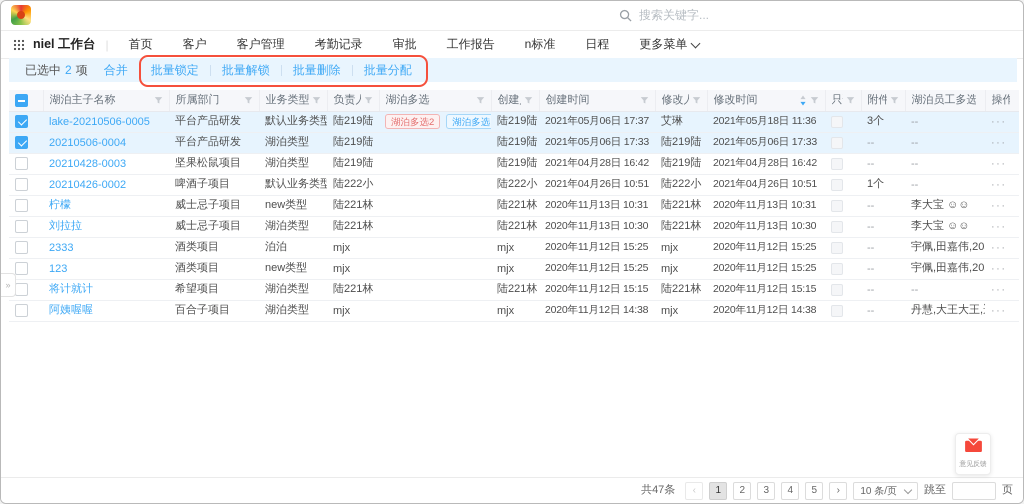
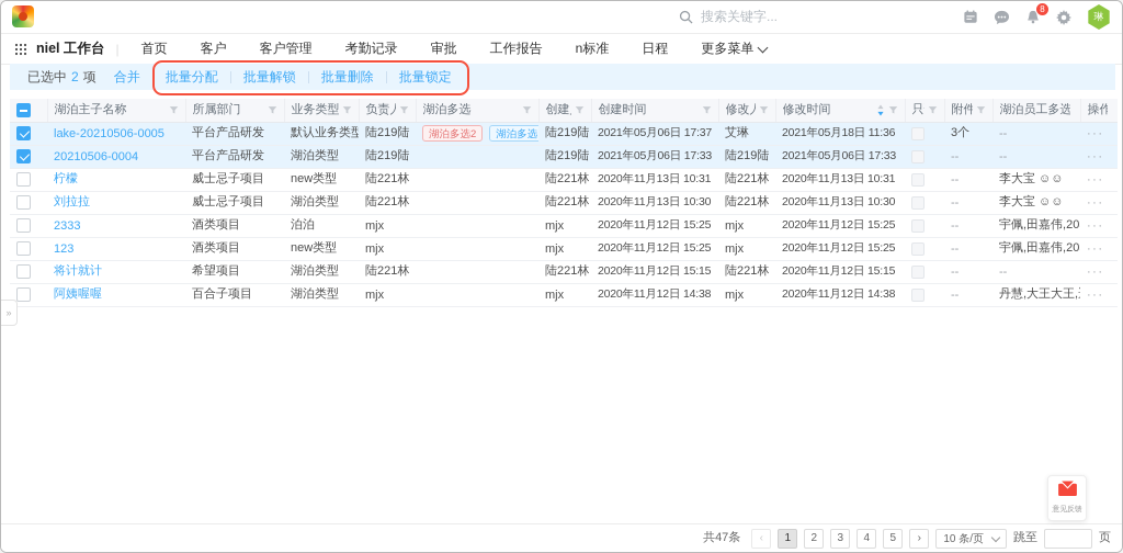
  搜索关键字...
+ 8
+ 琳
  niel 工作台
  首页
  客户
  客户管理
  考勤记录
  审批
  工作报告
  n标准
  日程
  更多菜单
  已选中 2 项
  合并
- 批量锁定
+ 批量分配
  批量解锁
  批量删除
- 批量分配
+ 批量锁定
  	湖泊主子名称	所属部门	业务类型	负责	湖泊多选	创建	创建时间	修改	修改时间	只	附件	湖泊员工多选	操作
  	lake-20210506-0005	平台产品研发	默认业务类型	陆219陆	湖泊多选2 湖泊多选	陆219陆	2021年05月06日 17:37	艾琳	2021年05月18日 11:36		3个	--	···
  	20210506-0004	平台产品研发	湖泊类型	陆219陆		陆219陆	2021年05月06日 17:33	陆219陆	2021年05月06日 17:33		--	--	···
- 	20210428-0003	坚果松鼠项目	湖泊类型	陆219陆		陆219陆	2021年04月28日 16:42	陆219陆	2021年04月28日 16:42		--	--	···
- 	20210426-0002	啤酒子项目	默认业务类型	陆222小		陆222小	2021年04月26日 10:51	陆222小	2021年04月26日 10:51		1个	--	···
  	柠檬	威士忌子项目	new类型	陆221林		陆221林	2020年11月13日 10:31	陆221林	2020年11月13日 10:31		--	李大宝 ☺☺	···
  	刘拉拉	威士忌子项目	湖泊类型	陆221林		陆221林	2020年11月13日 10:30	陆221林	2020年11月13日 10:30		--	李大宝 ☺☺	···
  	2333	酒类项目	泊泊	mjx		mjx	2020年11月12日 15:25	mjx	2020年11月12日 15:25		--	宇佩,田嘉伟,20	···
  	123	酒类项目	new类型	mjx		mjx	2020年11月12日 15:25	mjx	2020年11月12日 15:25		--	宇佩,田嘉伟,20	···
  	将计就计	希望项目	湖泊类型	陆221林		陆221林	2020年11月12日 15:15	陆221林	2020年11月12日 15:15		--	--	···
  	阿姨喔喔	百合子项目	湖泊类型	mjx		mjx	2020年11月12日 14:38	mjx	2020年11月12日 14:38		--	丹慧,大王大王,	···
  »
  共47条
  ‹
  1
  2
  3
  4
  5
  ›
  10 条/页
  跳至
  页
